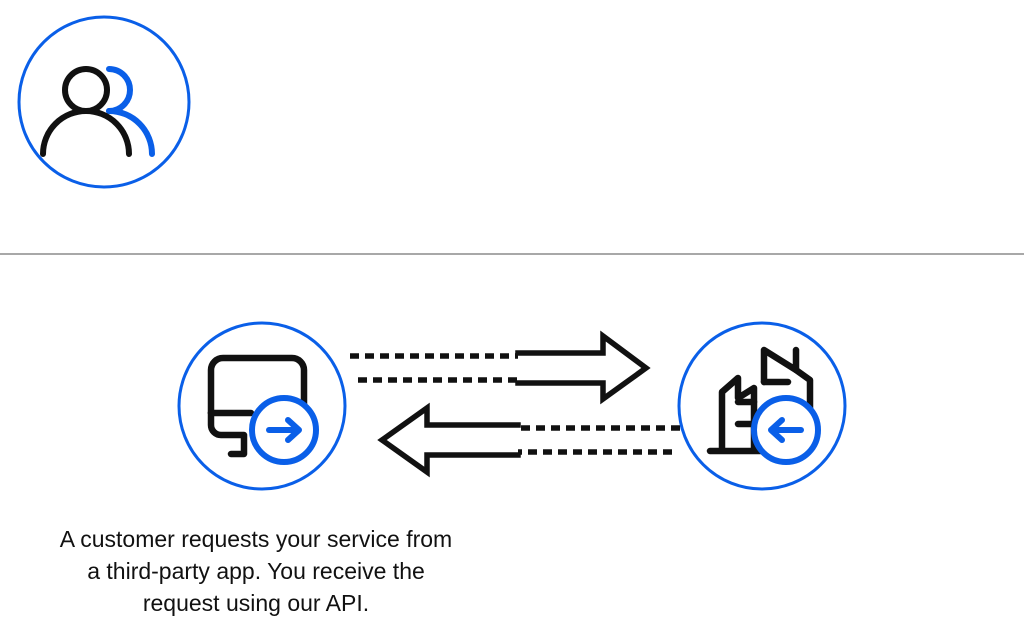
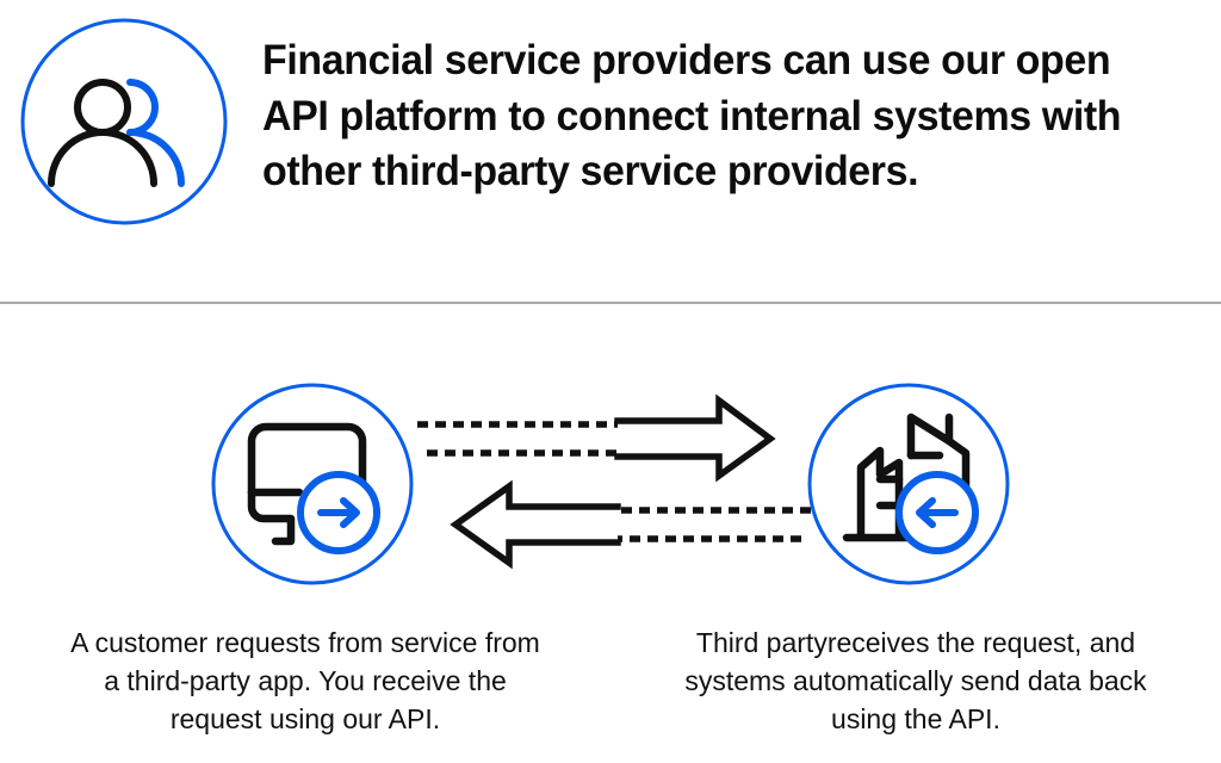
+ Financial service providers can use our open API platform to connect internal systems with other third-party service providers.
- A customer requests your service from a third-party app. You receive the request using our API.
+ A customer requests from service from a third-party app. You receive the request using our API.
+ Third partyreceives the request, and systems automatically send data back using the API.
